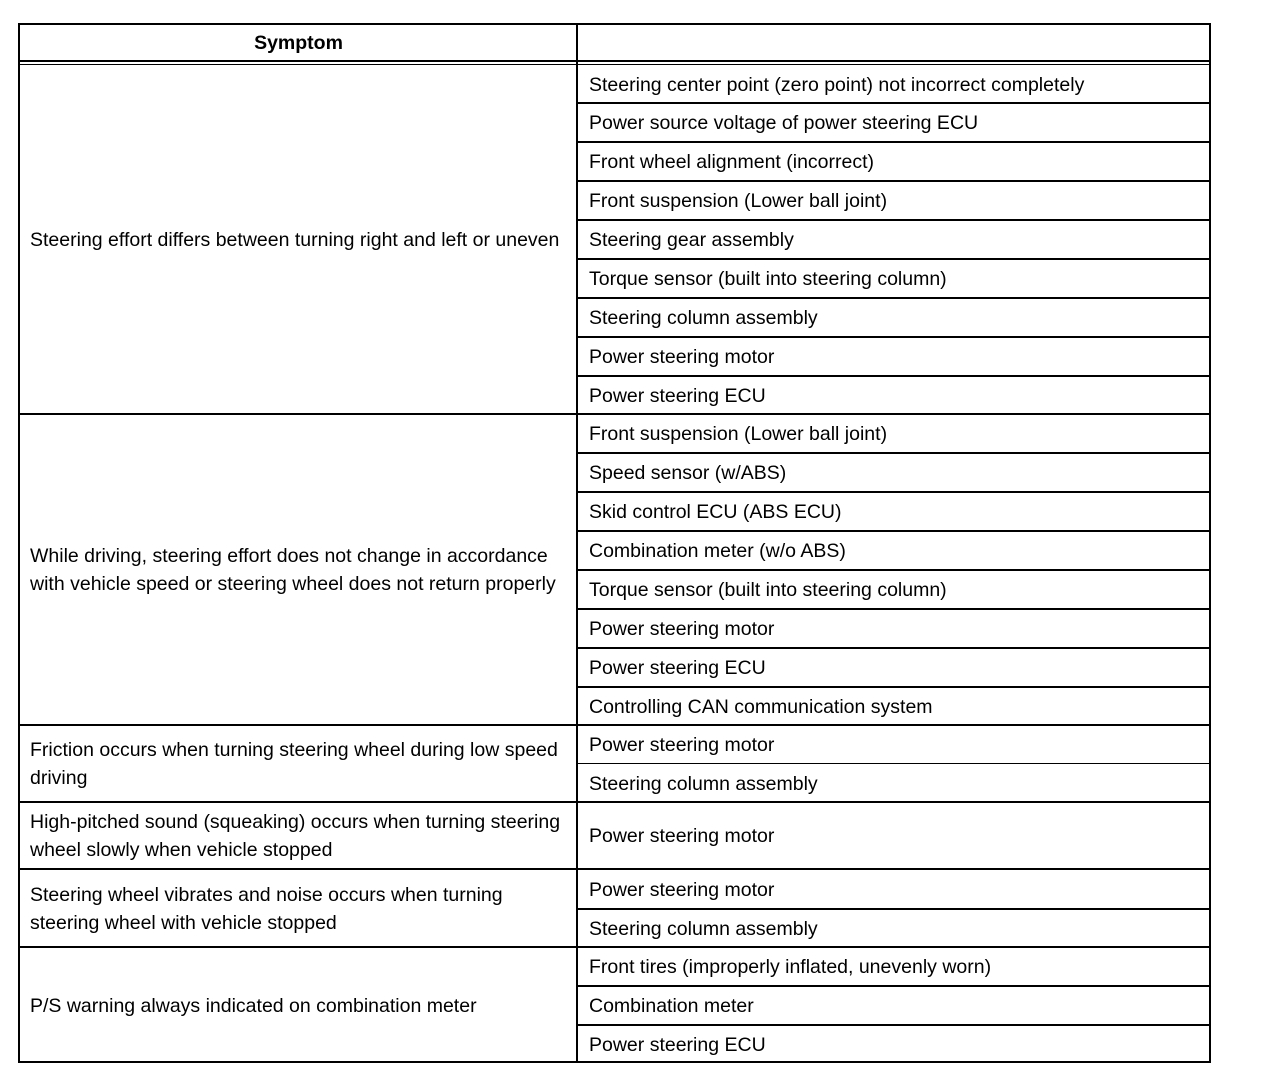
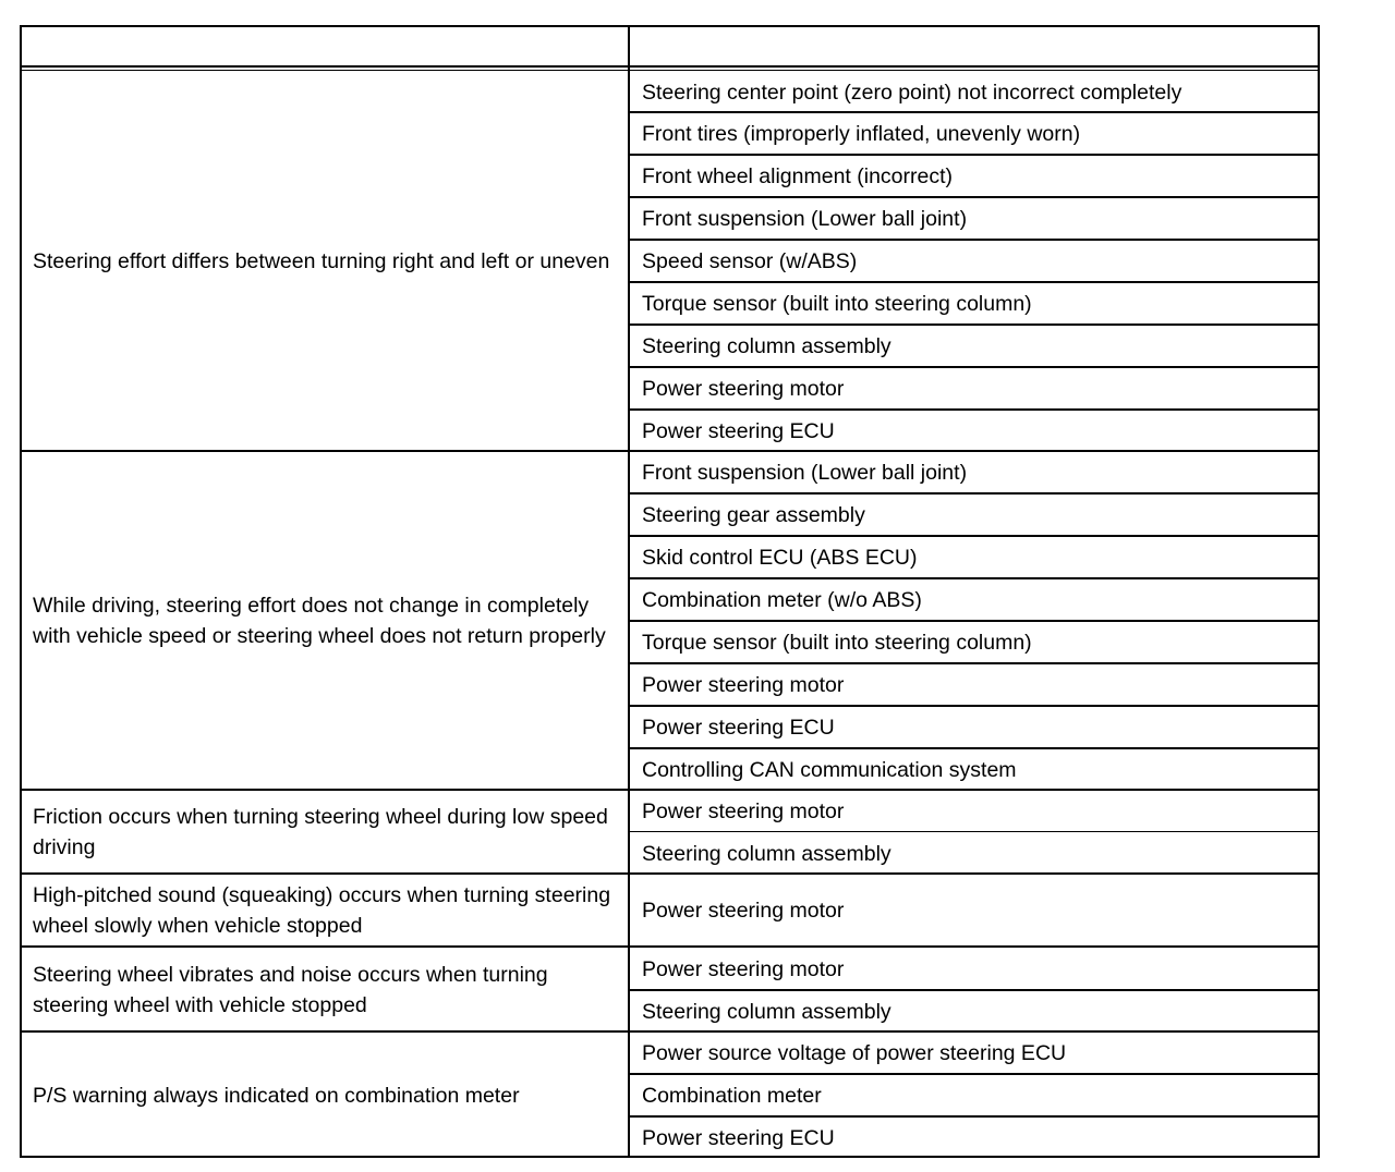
- Symptom
  Steering effort differs between turning right and left or uneven
  Steering center point (zero point) not incorrect completely
- Power source voltage of power steering ECU
+ Front tires (improperly inflated, unevenly worn)
  Front wheel alignment (incorrect)
  Front suspension (Lower ball joint)
- Steering gear assembly
+ Speed sensor (w/ABS)
  Torque sensor (built into steering column)
  Steering column assembly
  Power steering motor
  Power steering ECU
- While driving, steering effort does not change in accordance with vehicle speed or steering wheel does not return properly
+ While driving, steering effort does not change in completely with vehicle speed or steering wheel does not return properly
  Front suspension (Lower ball joint)
- Speed sensor (w/ABS)
+ Steering gear assembly
  Skid control ECU (ABS ECU)
  Combination meter (w/o ABS)
  Torque sensor (built into steering column)
  Power steering motor
  Power steering ECU
  Controlling CAN communication system
  Friction occurs when turning steering wheel during low speed driving
  Power steering motor
  Steering column assembly
  High-pitched sound (squeaking) occurs when turning steering wheel slowly when vehicle stopped
  Power steering motor
  Steering wheel vibrates and noise occurs when turning steering wheel with vehicle stopped
  Power steering motor
  Steering column assembly
  P/S warning always indicated on combination meter
- Front tires (improperly inflated, unevenly worn)
+ Power source voltage of power steering ECU
  Combination meter
  Power steering ECU
